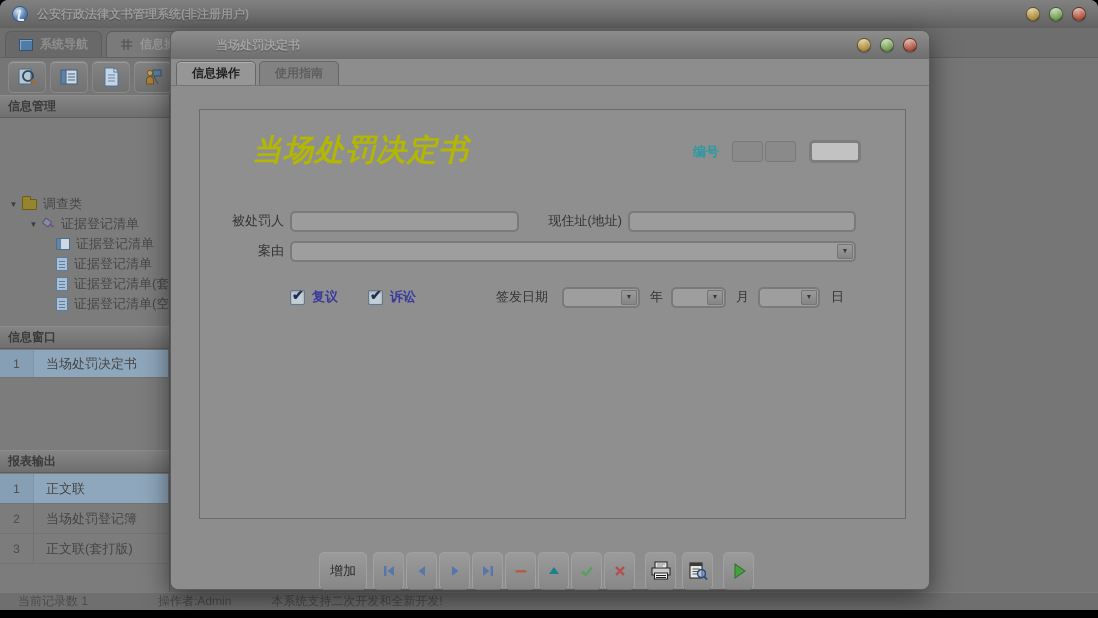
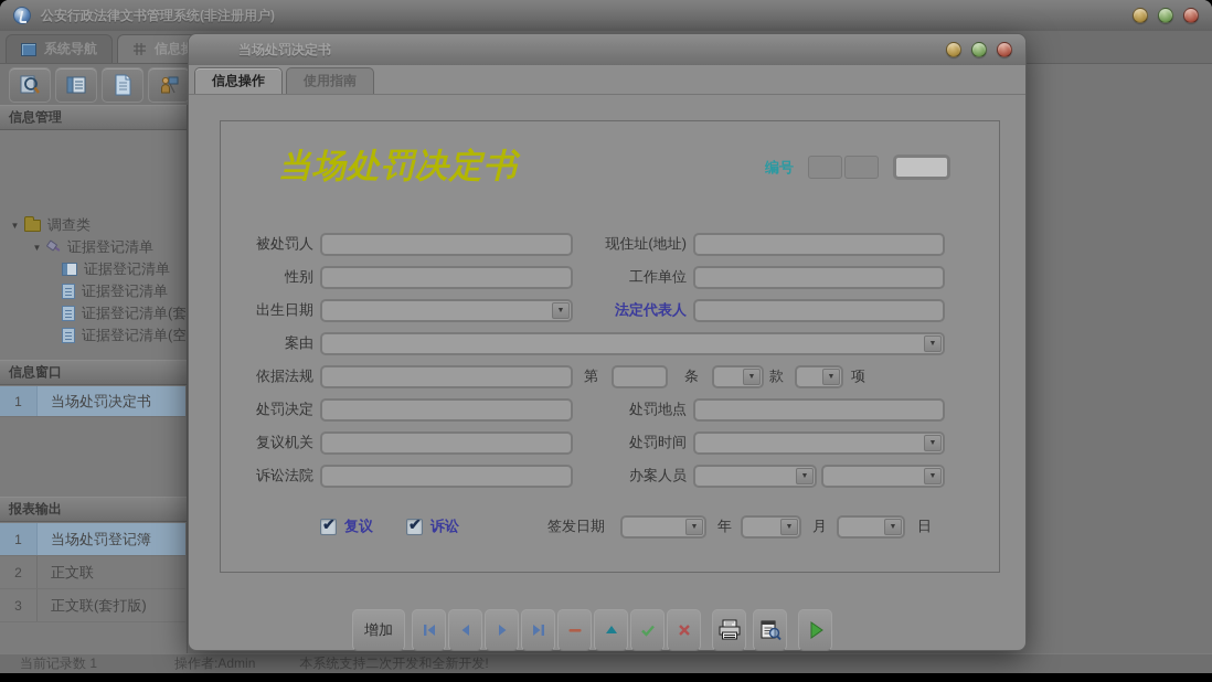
  公安行政法律文书管理系统(非注册用户)
  系统导航
  信息管理
  ▼
  调查类
  ▼
  证据登记清单
  证据登记清单
  证据登记清单
  证据登记清单(套
  证据登记清单(空
  信息窗口
  1
  当场处罚决定书
  报表输出
  1
- 正文联
+ 当场处罚登记簿
  2
- 当场处罚登记簿
+ 正文联
  3
  正文联(套打版)
  当前记录数 1
  操作者:Admin
  本系统支持二次开发和全新开发!
  当场处罚决定书
  信息操作
  使用指南
  当场处罚决定书
  编号
  被处罚人
  现住址(地址)
+ 性别
+ 工作单位
+ 出生日期
+ 法定代表人
  案由
+ 依据法规
+ 第
+ 条
+ 款
+ 项
+ 处罚决定
+ 处罚地点
+ 复议机关
+ 处罚时间
+ 诉讼法院
+ 办案人员
  复议
  诉讼
  签发日期
  年
  月
  日
  增加
